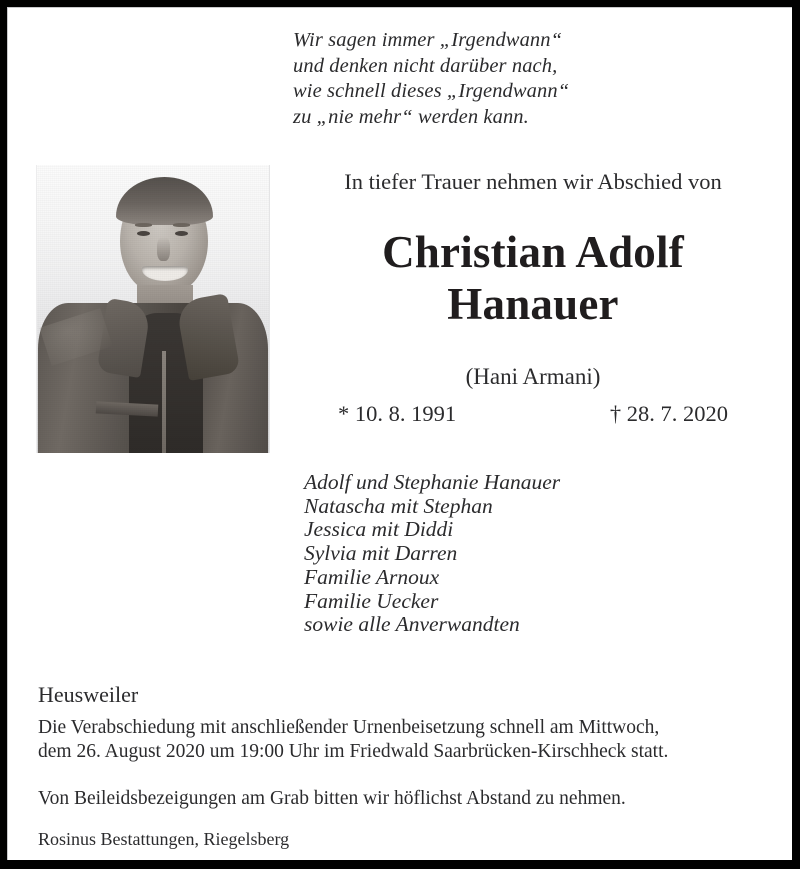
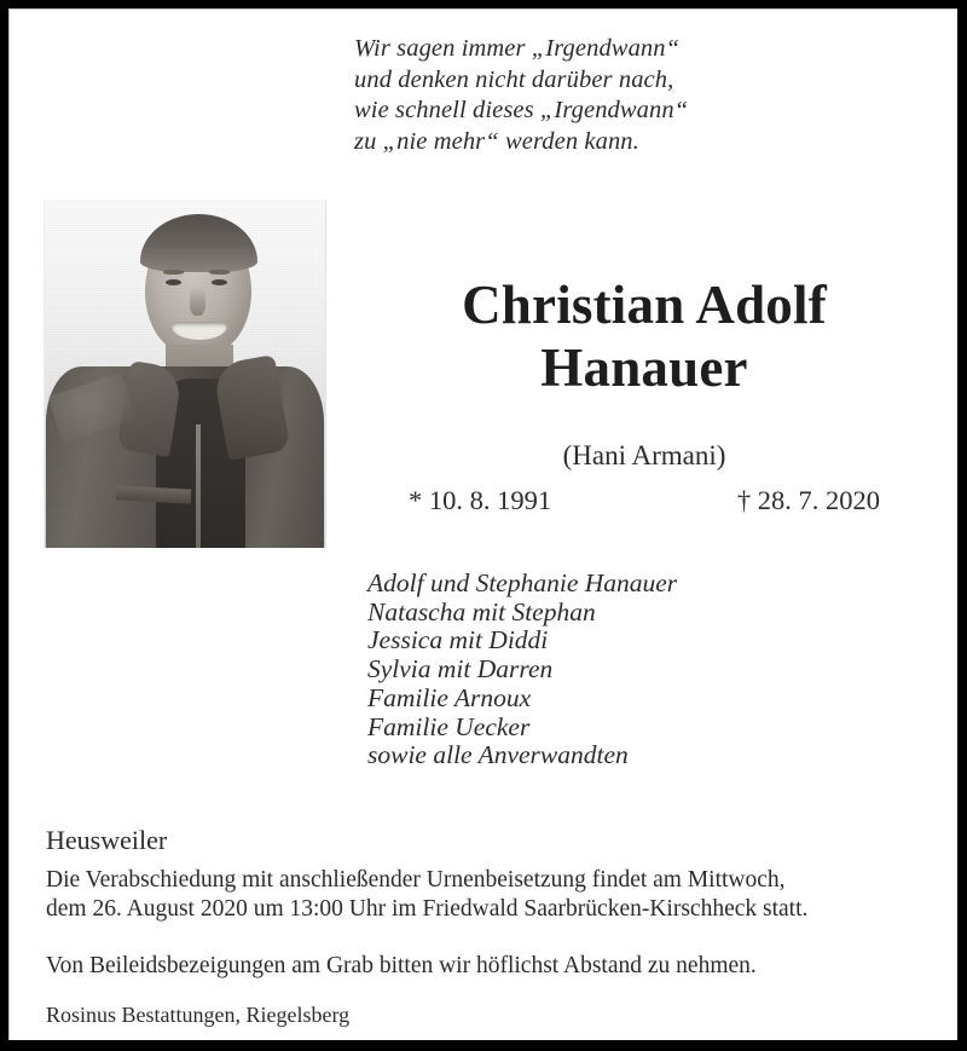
  Wir sagen immer „Irgendwann“
  und denken nicht darüber nach,
  wie schnell dieses „Irgendwann“
  zu „nie mehr“ werden kann.
- In tiefer Trauer nehmen wir Abschied von
  Christian Adolf
  Hanauer
  (Hani Armani)
  * 10. 8. 1991
  † 28. 7. 2020
  Adolf und Stephanie Hanauer
  Natascha mit Stephan
  Jessica mit Diddi
  Sylvia mit Darren
  Familie Arnoux
  Familie Uecker
  sowie alle Anverwandten
  Heusweiler
- Die Verabschiedung mit anschließender Urnenbeisetzung schnell am Mittwoch,
+ Die Verabschiedung mit anschließender Urnenbeisetzung findet am Mittwoch,
- dem 26. August 2020 um 19:00 Uhr im Friedwald Saarbrücken-Kirschheck statt.
+ dem 26. August 2020 um 13:00 Uhr im Friedwald Saarbrücken-Kirschheck statt.
  Von Beileidsbezeigungen am Grab bitten wir höflichst Abstand zu nehmen.
  Rosinus Bestattungen, Riegelsberg
